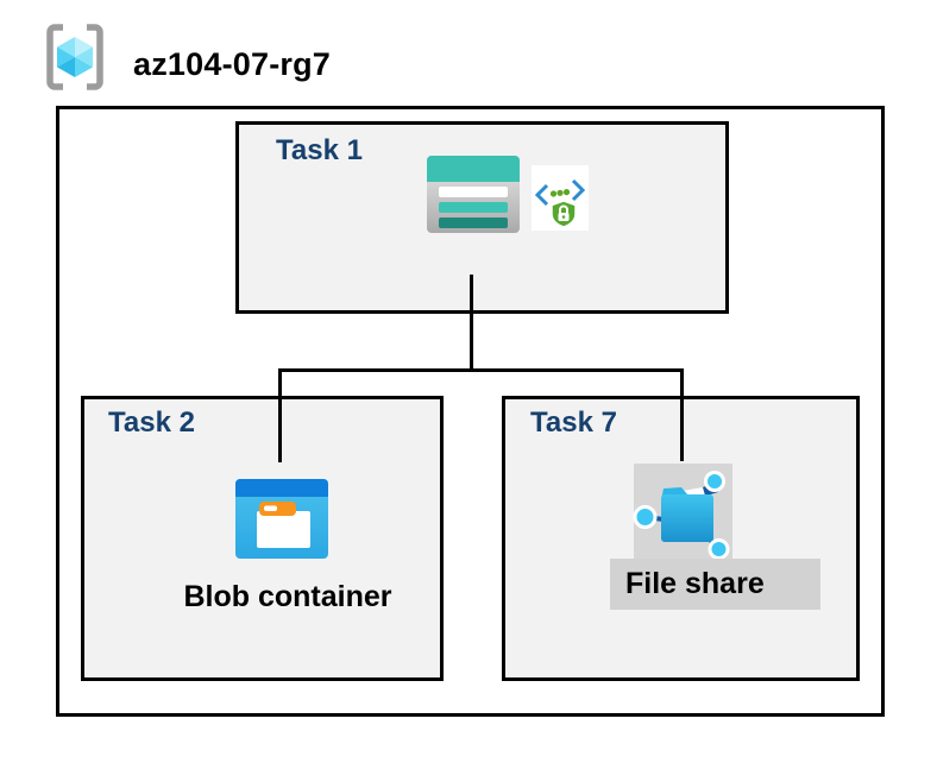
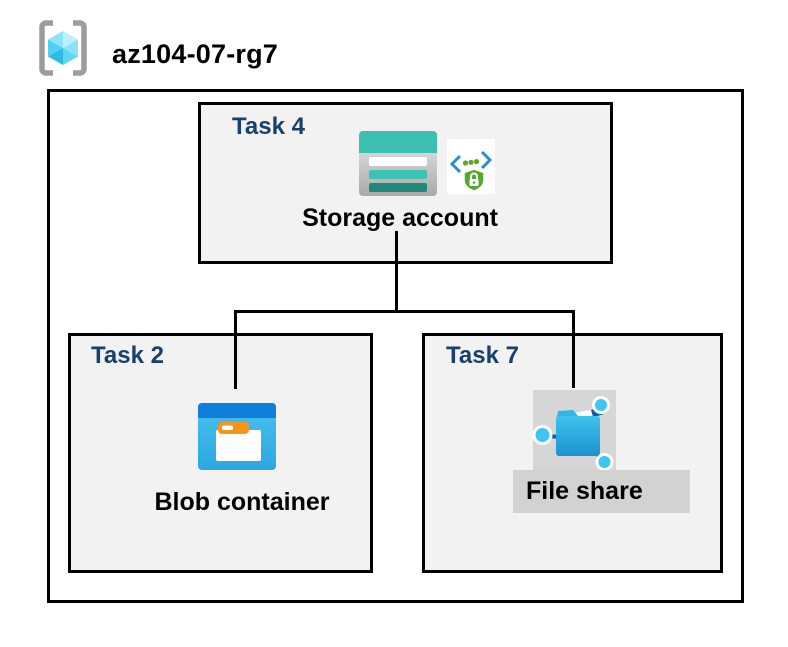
  az104-07-rg7
- Task 1
+ Task 4
+ Storage account
  Task 2
  Blob container
  Task 7
  File share
